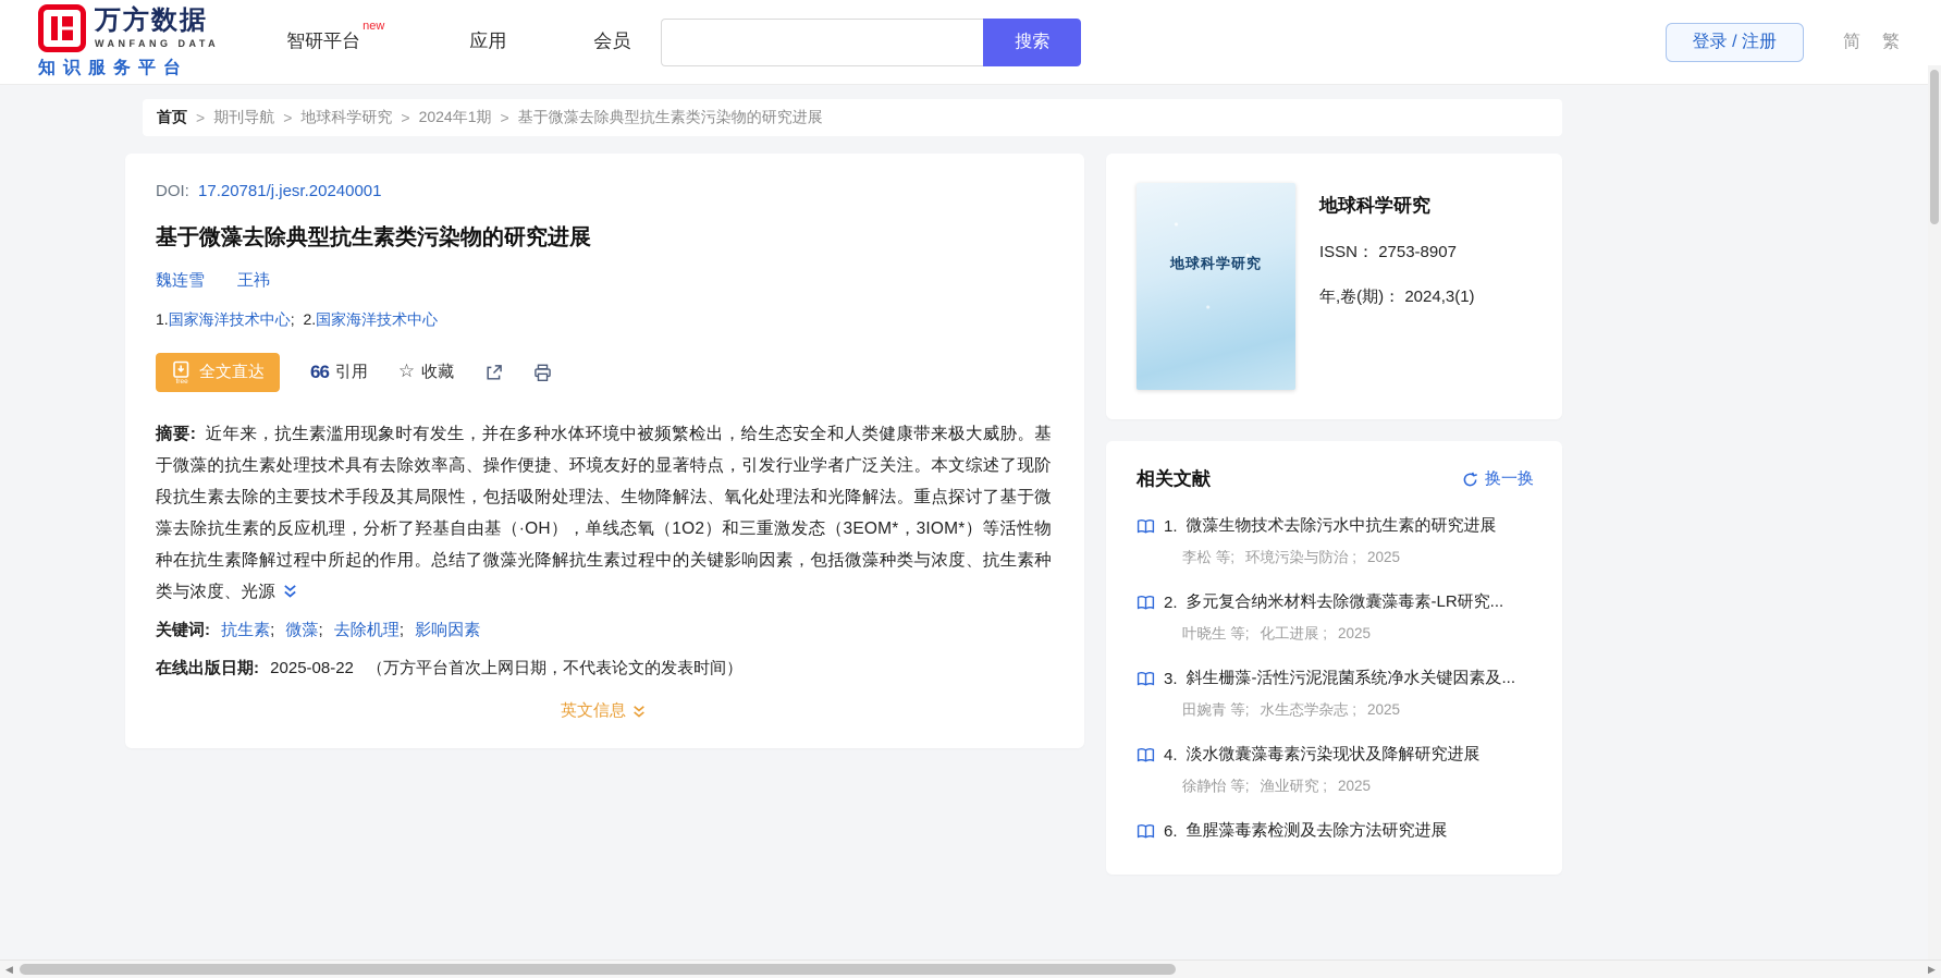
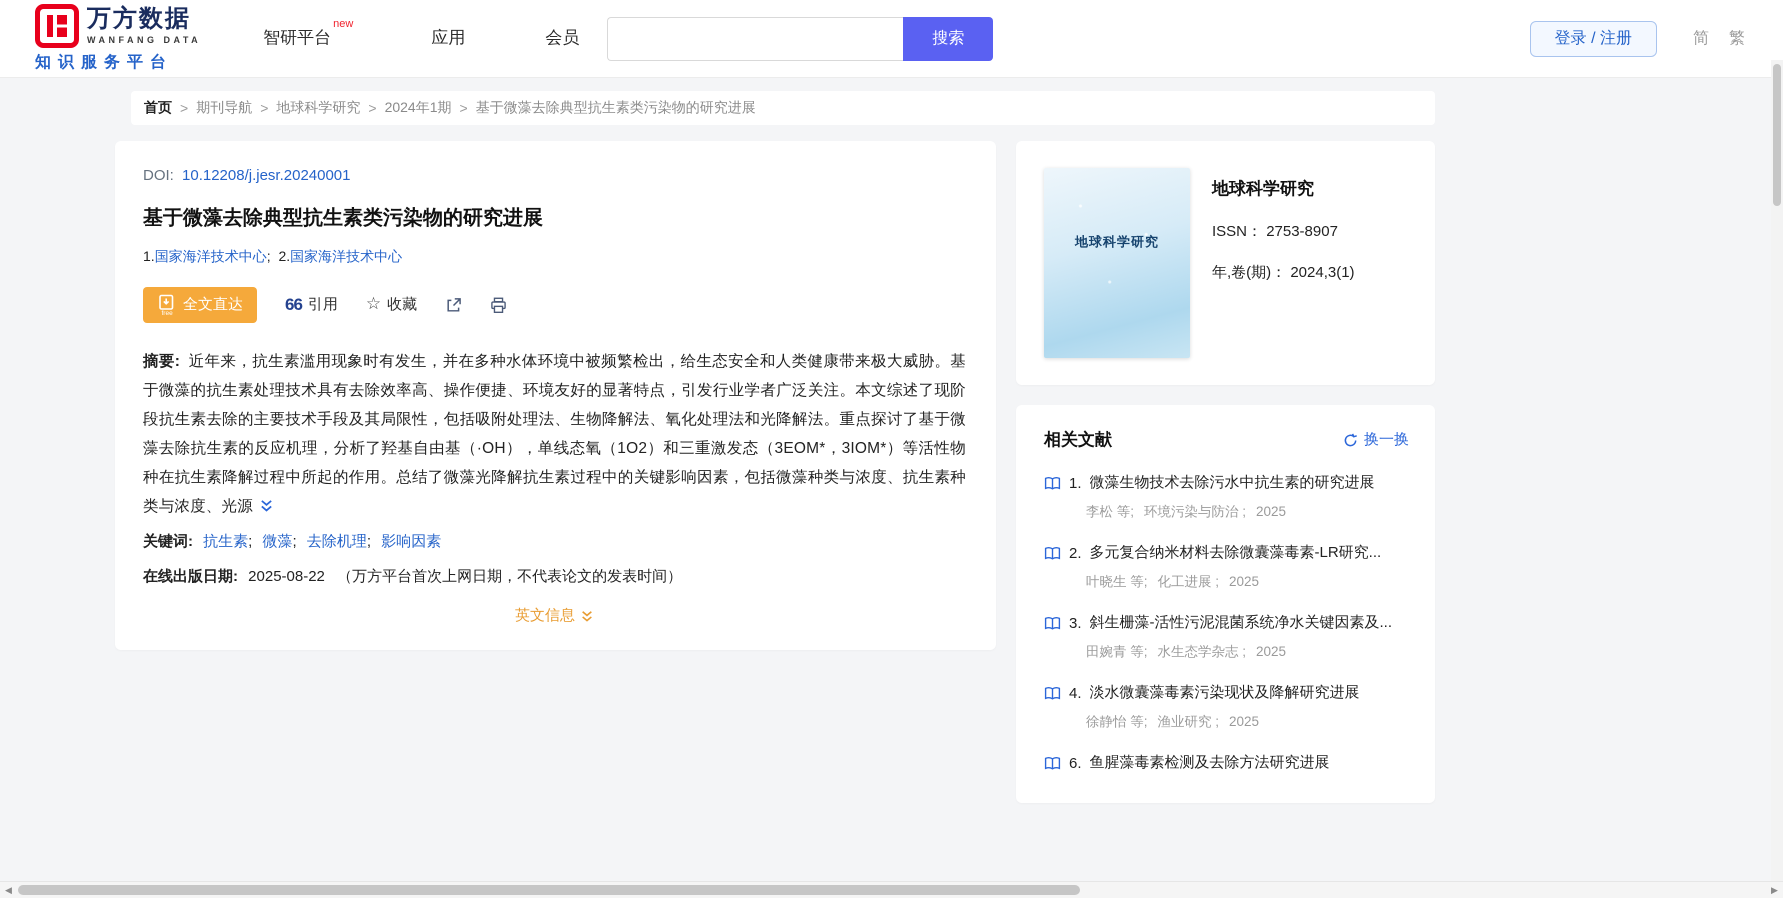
  万方数据
  WANFANG DATA
  知识服务平台
  智研平台new
  应用
  会员
  搜索
  登录 / 注册
  简
  繁
  首页
  >
  期刊导航
  >
  地球科学研究
  >
  2024年1期
  >
  基于微藻去除典型抗生素类污染物的研究进展
- DOI: 17.20781/j.jesr.20240001
+ DOI: 10.12208/j.jesr.20240001
  基于微藻去除典型抗生素类污染物的研究进展
- 魏连雪
- 王祎
  1.国家海洋技术中心; 2.国家海洋技术中心
  全文直达
  66
  引用
  ☆
  收藏
  摘要: 近年来，抗生素滥用现象时有发生，并在多种水体环境中被频繁检出，给生态安全和人类健康带来极大威胁。基于微藻的抗生素处理技术具有去除效率高、操作便捷、环境友好的显著特点，引发行业学者广泛关注。本文综述了现阶段抗生素去除的主要技术手段及其局限性，包括吸附处理法、生物降解法、氧化处理法和光降解法。重点探讨了基于微藻去除抗生素的反应机理，分析了羟基自由基（·OH），单线态氧（1O2）和三重激发态（3EOM*，3IOM*）等活性物种在抗生素降解过程中所起的作用。总结了微藻光降解抗生素过程中的关键影响因素，包括微藻种类与浓度、抗生素种类与浓度、光源
  关键词: 抗生素; 微藻; 去除机理; 影响因素
  在线出版日期: 2025-08-22 （万方平台首次上网日期，不代表论文的发表时间）
  英文信息
  地球科学研究
  地球科学研究
  ISSN： 2753-8907
  年,卷(期)： 2024,3(1)
  相关文献
  换一换
  1.
  微藻生物技术去除污水中抗生素的研究进展
  李松 等;
  环境污染与防治 ;
  2025
  2.
  多元复合纳米材料去除微囊藻毒素-LR研究...
  叶晓生 等;
  化工进展 ;
  2025
  3.
  斜生栅藻-活性污泥混菌系统净水关键因素及...
  田婉青 等;
  水生态学杂志 ;
  2025
  4.
  淡水微囊藻毒素污染现状及降解研究进展
  徐静怡 等;
  渔业研究 ;
  2025
  6.
  鱼腥藻毒素检测及去除方法研究进展
  ◀
  ▶
